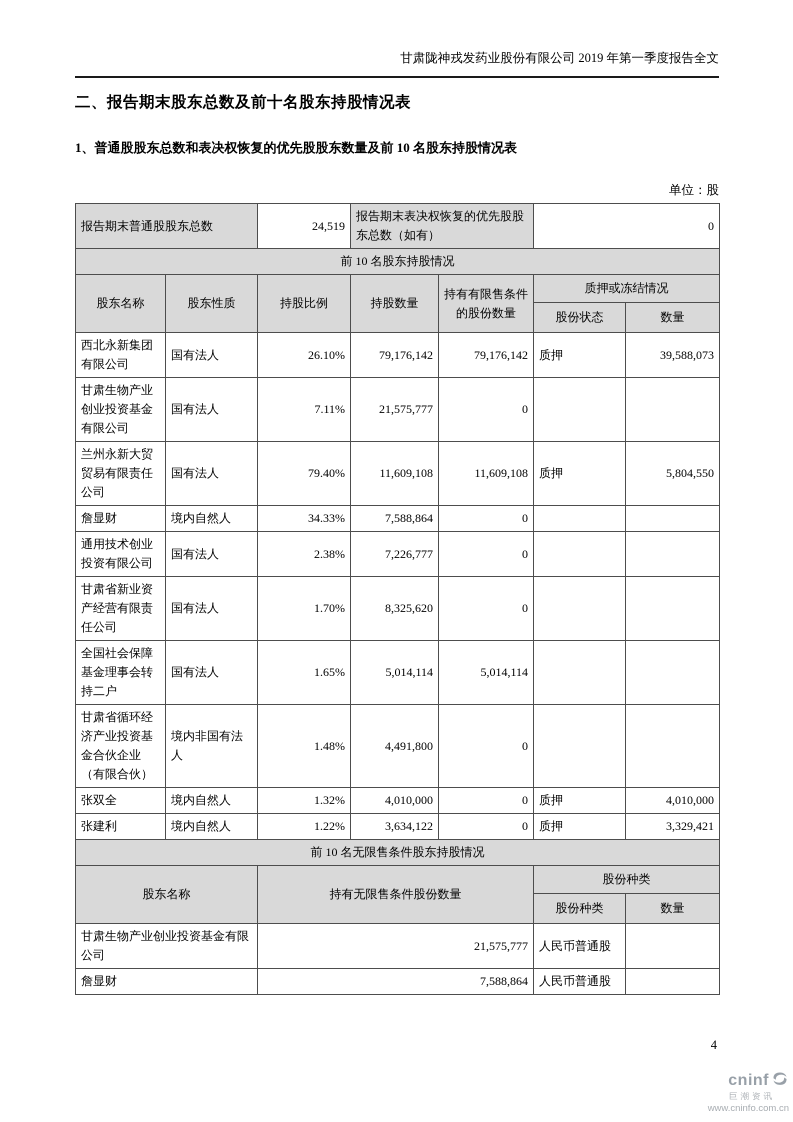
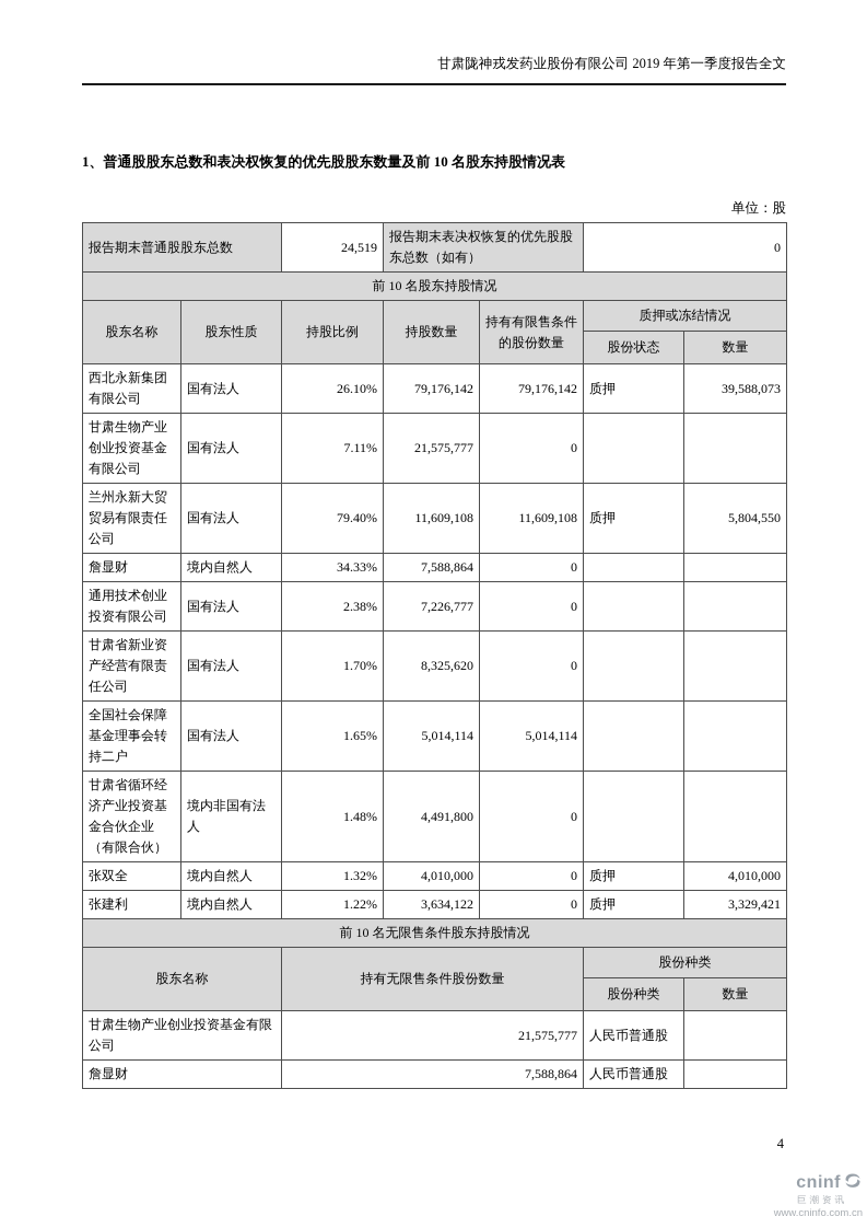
  甘肃陇神戎发药业股份有限公司 2019 年第一季度报告全文
- 二、报告期末股东总数及前十名股东持股情况表
  1、普通股股东总数和表决权恢复的优先股股东数量及前 10 名股东持股情况表
  单位：股
  报告期末普通股股东总数	24,519	报告期末表决权恢复的优先股股东总数（如有）	0
  前 10 名股东持股情况
  股东名称	股东性质	持股比例	持股数量	持有有限售条件 的股份数量	质押或冻结情况
  股份状态	数量
  西北永新集团有限公司	国有法人	26.10%	79,176,142	79,176,142	质押	39,588,073
  甘肃生物产业创业投资基金有限公司	国有法人	7.11%	21,575,777	0
  兰州永新大贸贸易有限责任公司	国有法人	79.40%	11,609,108	11,609,108	质押	5,804,550
  詹显财	境内自然人	34.33%	7,588,864	0
  通用技术创业投资有限公司	国有法人	2.38%	7,226,777	0
  甘肃省新业资产经营有限责任公司	国有法人	1.70%	8,325,620	0
  全国社会保障基金理事会转持二户	国有法人	1.65%	5,014,114	5,014,114
  甘肃省循环经济产业投资基金合伙企业（有限合伙）	境内非国有法人	1.48%	4,491,800	0
  张双全	境内自然人	1.32%	4,010,000	0	质押	4,010,000
  张建利	境内自然人	1.22%	3,634,122	0	质押	3,329,421
  前 10 名无限售条件股东持股情况
  股东名称	持有无限售条件股份数量	股份种类
  股份种类	数量
  甘肃生物产业创业投资基金有限公司	21,575,777	人民币普通股
  詹显财	7,588,864	人民币普通股
  4
  cninf
  巨潮资讯
  www.cninfo.com.cn
